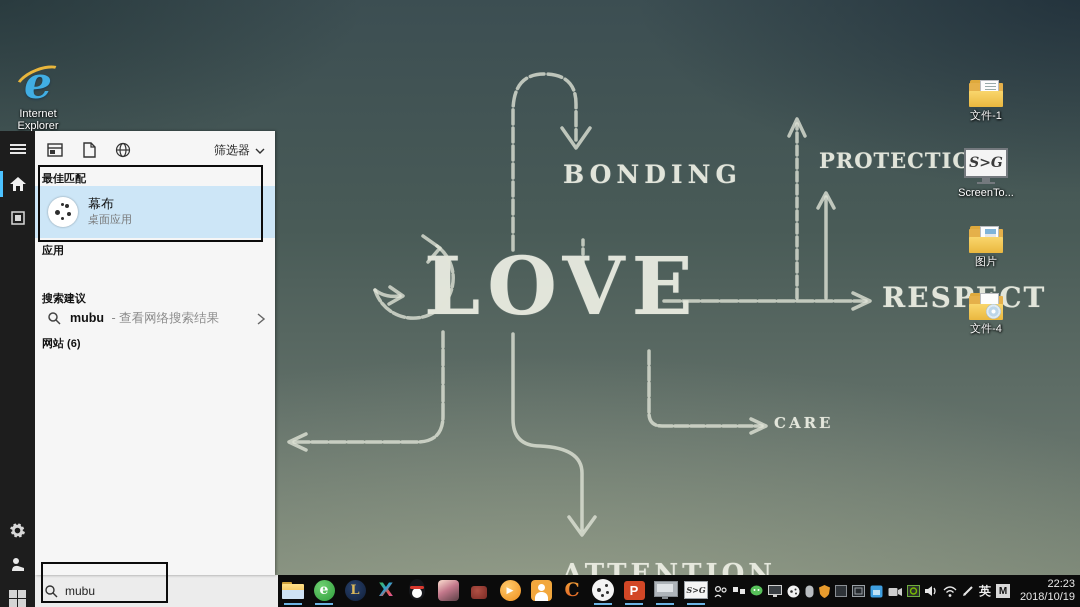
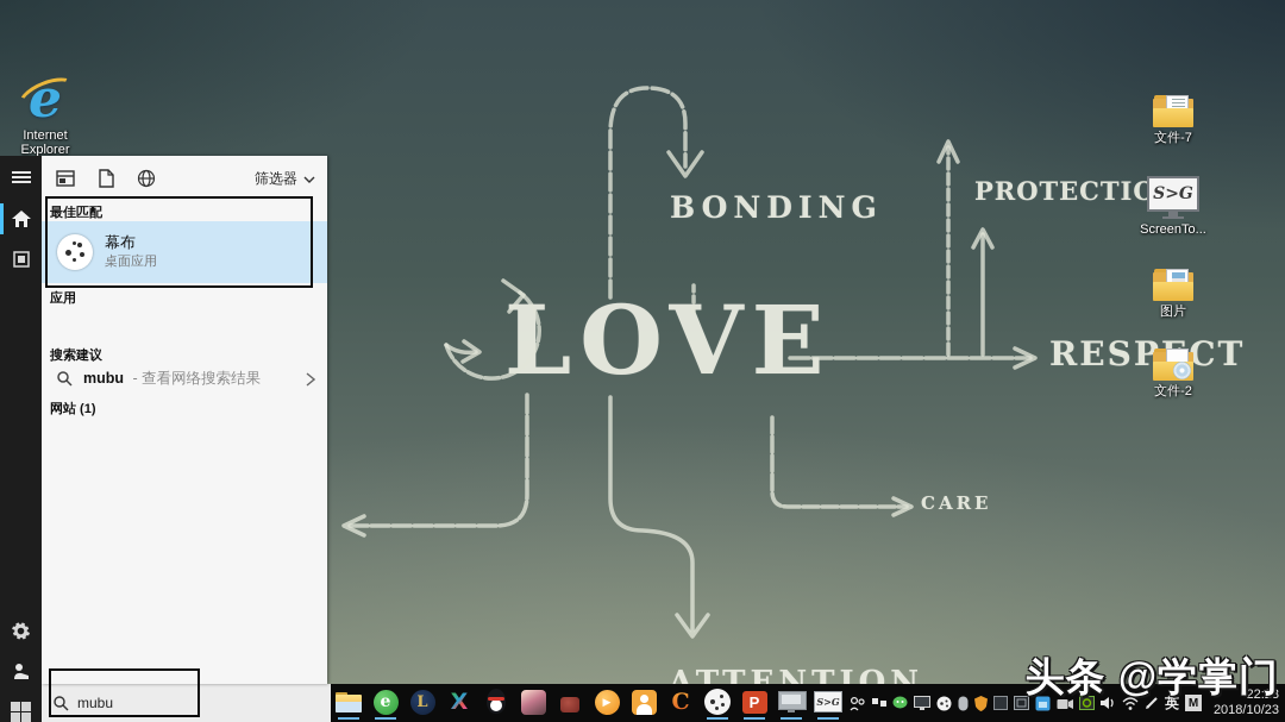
  LOVE
  BONDING
  PROTECTIO
  RESPCT
  CARE
  ATTENTION
  e
  Internet
  Explorer
- 文件-1
+ 文件-7
  S>G
  ScreenTo...
  图片
- 文件-4
+ 文件-2
  筛选器
  最佳匹配
  幕布
  桌面应用
  应用
  搜索建议
  mubu - 查看网络搜索结果
- 网站 (6)
+ 网站 (1)
  e
  L
  X
  ▶
  C
  P
  S>G
  英
  M
  22:23
- 2018/10/19
+ 2018/10/23
  mubu
+ 头条 @学掌门
